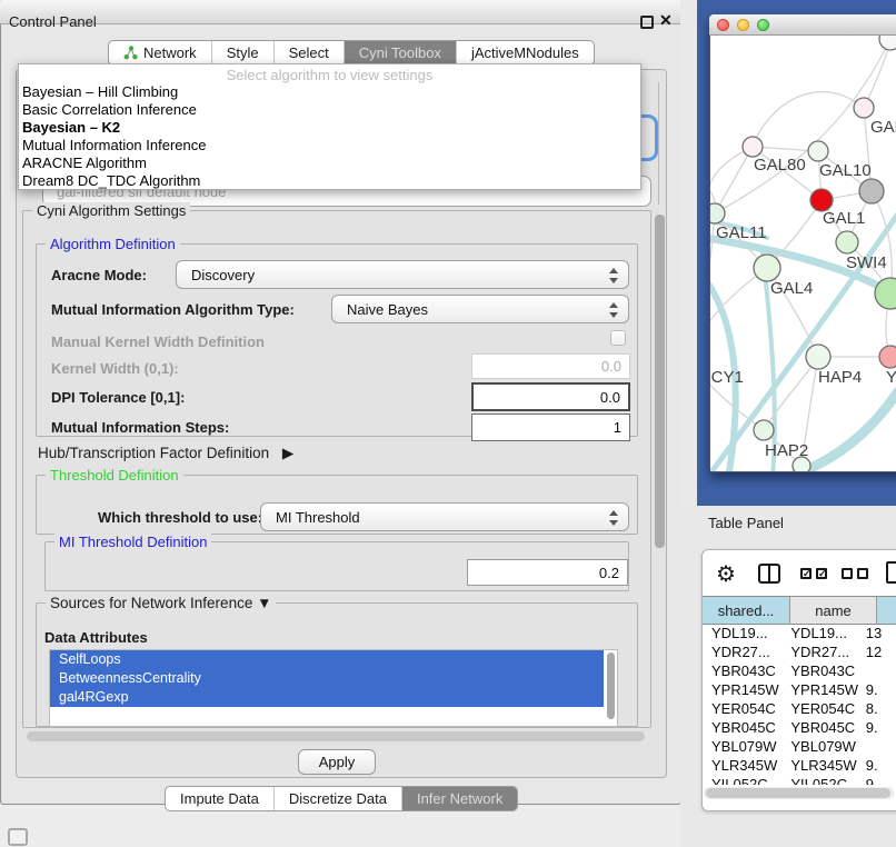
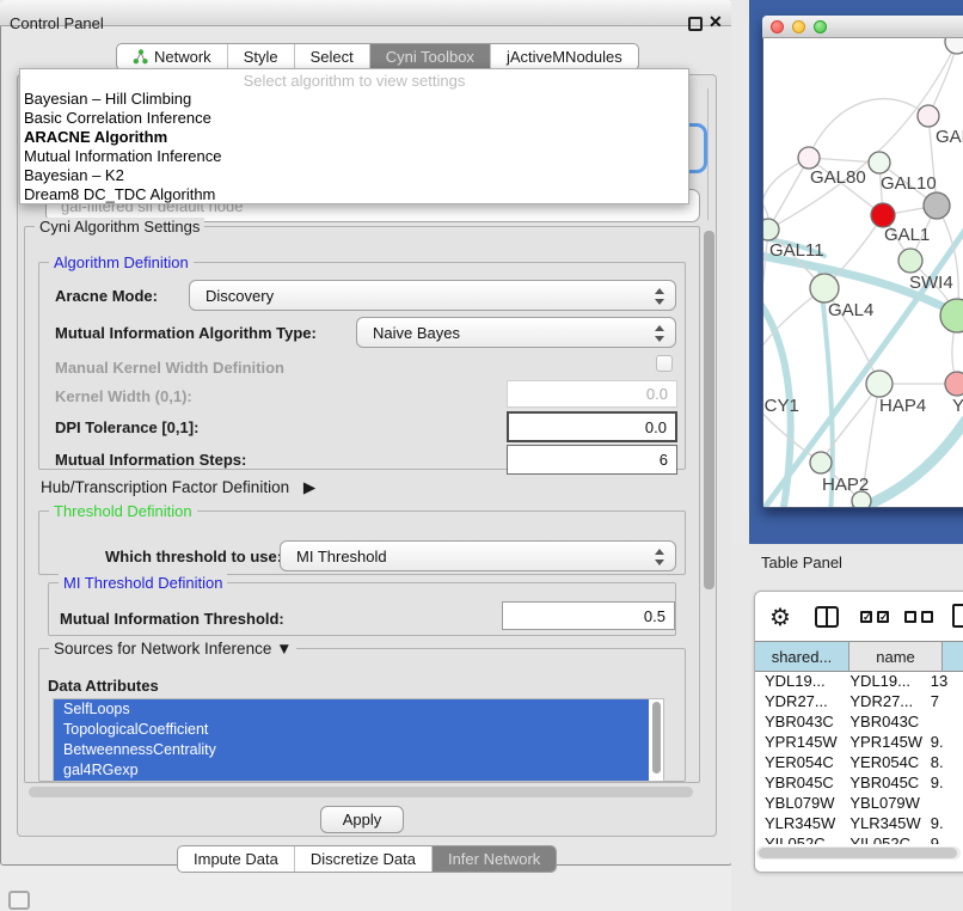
  Control Panel
  ✕
  Network
  Style
  Select
  Cyni Toolbox
  jActiveMNodules
  gal-filtered sif default node
  Select algorithm to view settings
  Bayesian – Hill Climbing
  Basic Correlation Inference
- Bayesian – K2
+ ARACNE Algorithm
  Mutual Information Inference
- ARACNE Algorithm
+ Bayesian – K2
  Dream8 DC_TDC Algorithm
  Cyni Algorithm Settings
  Algorithm Definition
  Aracne Mode:
  Discovery
  Mutual Information Algorithm Type:
  Naive Bayes
  Manual Kernel Width Definition
  Kernel Width (0,1):
  0.0
  DPI Tolerance [0,1]:
  0.0
  Mutual Information Steps:
- 1
+ 6
  Hub/Transcription Factor Definition ▶
  Threshold Definition
  Which threshold to use
  MI Threshold
  MI Threshold Definition
+ Mutual Information Threshold:
- 0.2
+ 0.5
  Sources for Network Inference ▼
  Data Attributes
  SelfLoops
+ TopologicalCoefficient
  BetweennessCentrality
  gal4RGexp
  Apply
  Impute Data
  Discretize Data
  Infer Network
  GAL80
  GAL10
  GAL1
  GAL11
  SWI4
  GAL4
  CY1
  HAP4
  Y
  HAP2
  Table Panel
  ⚙
  ✓
  ✓
  shared...
  name
  YDL19...
  YDL19...
  13
  YDR27...
  YDR27...
- 12
+ 7
  YBR043C
  YBR043C
  YPR145W
  YPR145W
  9.
  YER054C
  YER054C
  8.
  YBR045C
  YBR045C
  9.
  YBL079W
  YBL079W
  YLR345W
  YLR345W
  9.
  YIL052C
  YIL052C
  9.
